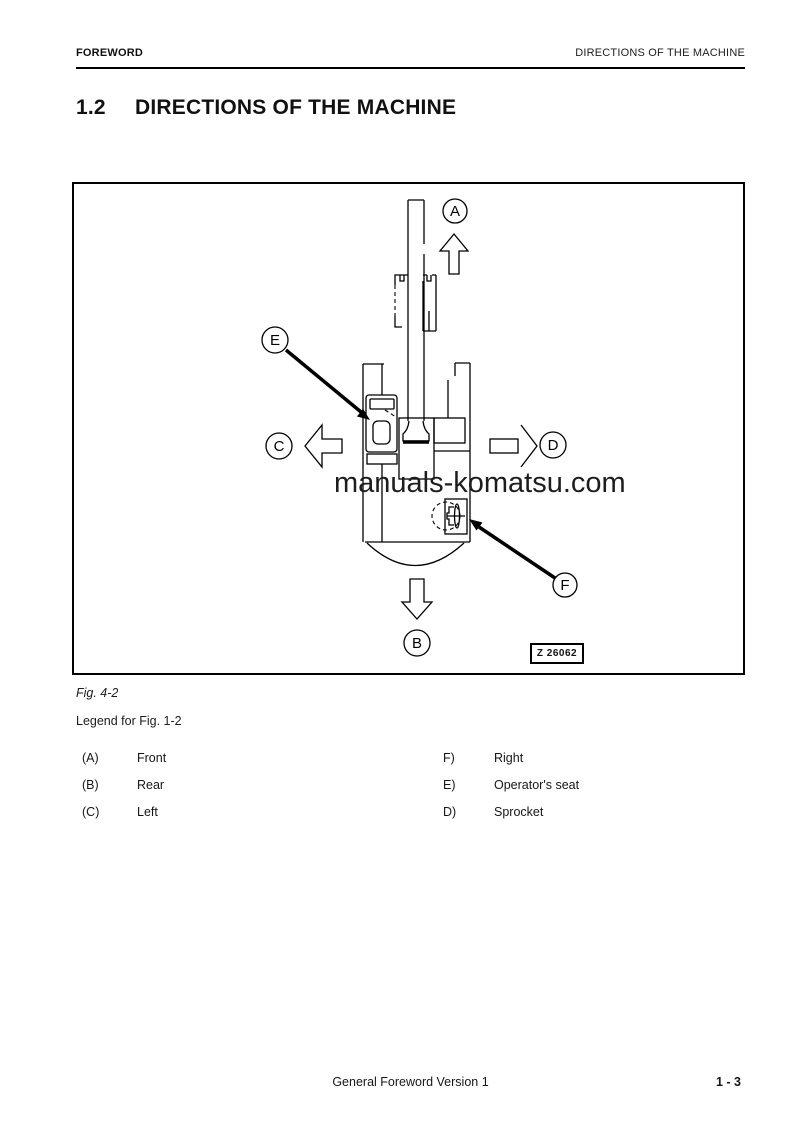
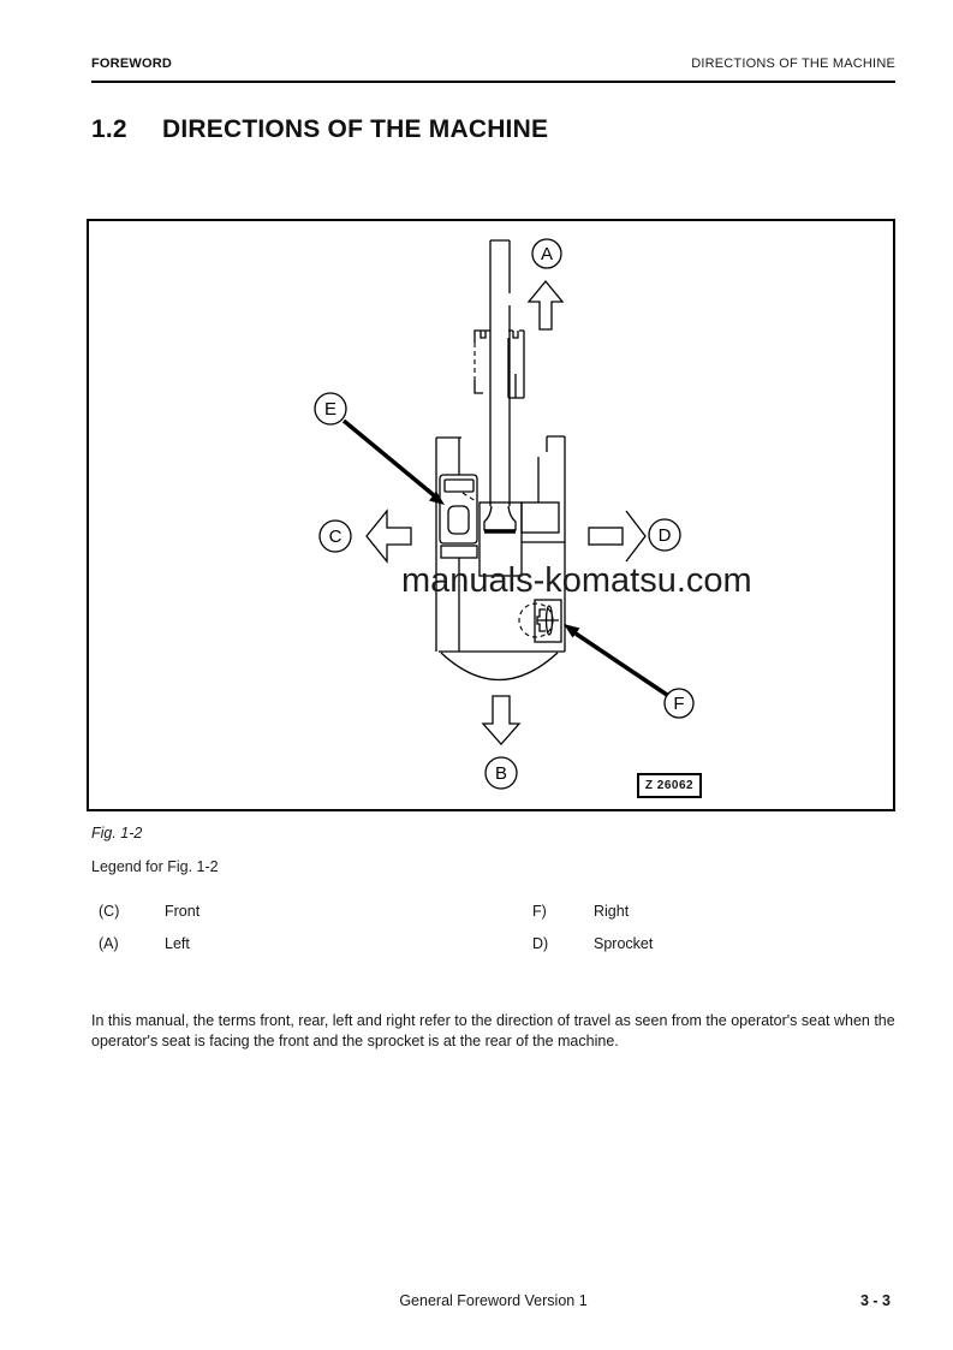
  FOREWORD
  DIRECTIONS OF THE MACHINE
  1.2
  DIRECTIONS OF THE MACHINE
  A
  B
  C
  D
  E
  F
  manuals-komatsu.com
  Z 26062
- Fig. 4-2
+ Fig. 1-2
  Legend for Fig. 1-2
- (A)
+ (C)
  Front
  F)
  Right
- (B)
- Rear
- E)
- Operator's seat
- (C)
+ (A)
  Left
  D)
  Sprocket
+ In this manual, the terms front, rear, left and right refer to the direction of travel as seen from the operator's seat when the operator's seat is facing the front and the sprocket is at the rear of the machine.
  General Foreword Version 1
- 1 - 3
+ 3 - 3
